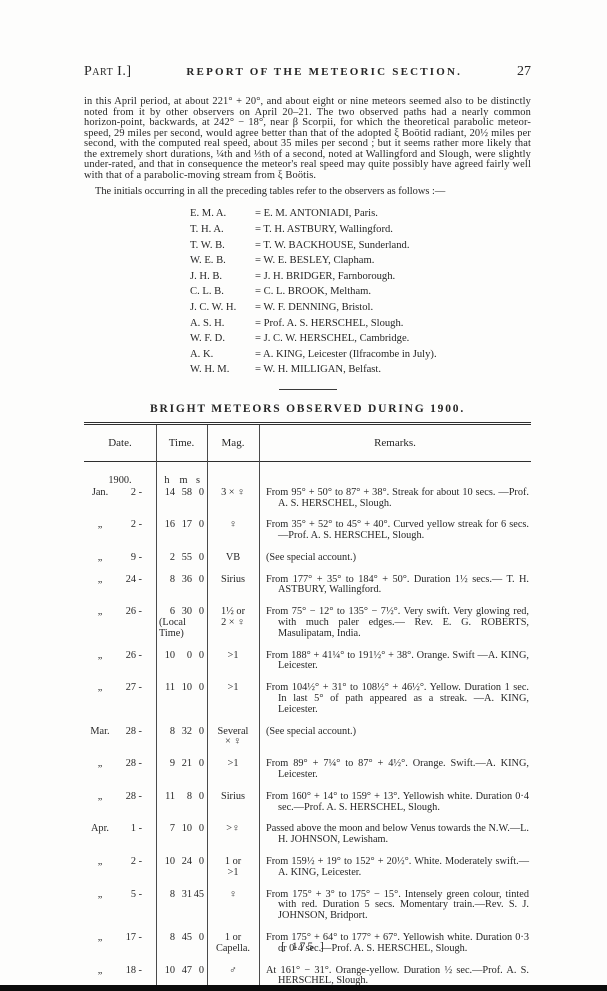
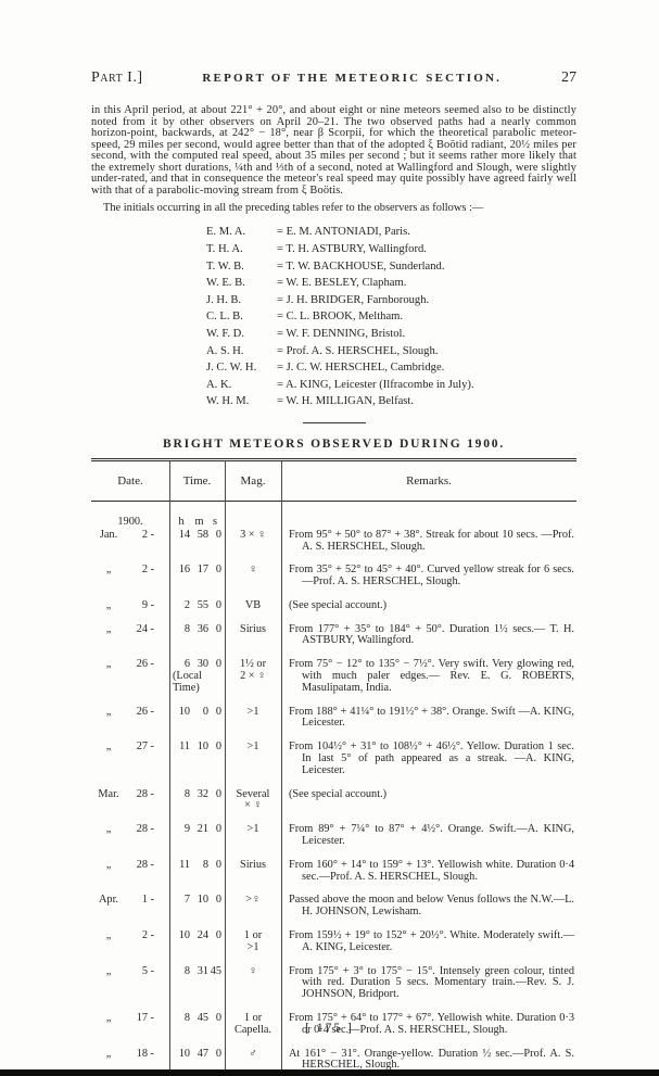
  Part I.]
  REPORT OF THE METEORIC SECTION.
  27
  in this April period, at about 221° + 20°, and about eight or nine meteors seemed also to be distinctly noted from it by other observers on April 20–21. The two observed paths had a nearly common horizon-point, backwards, at 242° − 18°, near β Scorpii, for which the theoretical parabolic meteor-speed, 29 miles per second, would agree better than that of the adopted ξ Boötid radiant, 20½ miles per second, with the computed real speed, about 35 miles per second ; but it seems rather more likely that the extremely short durations, ¼th and ⅓th of a second, noted at Wallingford and Slough, were slightly under-rated, and that in consequence the meteor's real speed may quite possibly have agreed fairly well with that of a parabolic-moving stream from ξ Boötis.
  The initials occurring in all the preceding tables refer to the observers as follows :—
  E. M. A.
  = E. M. ANTONIADI, Paris.
  T. H. A.
  = T. H. ASTBURY, Wallingford.
  T. W. B.
  = T. W. BACKHOUSE, Sunderland.
  W. E. B.
  = W. E. BESLEY, Clapham.
  J. H. B.
  = J. H. BRIDGER, Farnborough.
  C. L. B.
  = C. L. BROOK, Meltham.
- J. C. W. H.
+ W. F. D.
  = W. F. DENNING, Bristol.
  A. S. H.
  = Prof. A. S. HERSCHEL, Slough.
- W. F. D.
+ J. C. W. H.
  = J. C. W. HERSCHEL, Cambridge.
  A. K.
  = A. KING, Leicester (Ilfracombe in July).
  W. H. M.
  = W. H. MILLIGAN, Belfast.
  BRIGHT METEORS OBSERVED DURING 1900.
  Date.
  Time.
  Mag.
  Remarks.
  1900.
  h m s
  Jan. 2 -
  14 58 0
  3 × ♀
  From 95° + 50° to 87° + 38°. Streak for about 10 secs. —Prof. A. S. HERSCHEL, Slough.
  „ 2 -
  16 17 0
  ♀
  From 35° + 52° to 45° + 40°. Curved yellow streak for 6 secs.—Prof. A. S. HERSCHEL, Slough.
  „ 9 -
  2 55 0
  VB
  (See special account.)
  „ 24 -
  8 36 0
  Sirius
  From 177° + 35° to 184° + 50°. Duration 1½ secs.— T. H. ASTBURY, Wallingford.
  „ 26 -
  6 30 0(Local
  Time)
  1½ or
  2 × ♀
  From 75° − 12° to 135° − 7½°. Very swift. Very glowing red, with much paler edges.— Rev. E. G. ROBERTS, Masulipatam, India.
  „ 26 -
  10 0 0
  >1
  From 188° + 41¼° to 191½° + 38°. Orange. Swift —A. KING, Leicester.
  „ 27 -
  11 10 0
  >1
  From 104½° + 31° to 108½° + 46½°. Yellow. Duration 1 sec. In last 5° of path appeared as a streak. —A. KING, Leicester.
  Mar. 28 -
  8 32 0
  Several
  × ♀
  (See special account.)
  „ 28 -
  9 21 0
  >1
  From 89° + 7¼° to 87° + 4½°. Orange. Swift.—A. KING, Leicester.
  „ 28 -
  11 8 0
  Sirius
  From 160° + 14° to 159° + 13°. Yellowish white. Duration 0·4 sec.—Prof. A. S. HERSCHEL, Slough.
  Apr. 1 -
  7 10 0
  >♀
- Passed above the moon and below Venus towards the N.W.—L. H. JOHNSON, Lewisham.
+ Passed above the moon and below Venus follows the N.W.—L. H. JOHNSON, Lewisham.
  „ 2 -
  10 24 0
  1 or
  >1
  From 159½ + 19° to 152° + 20½°. White. Moderately swift.—A. KING, Leicester.
  „ 5 -
  8 31 45
  ♀
  From 175° + 3° to 175° − 15°. Intensely green colour, tinted with red. Duration 5 secs. Momentary train.—Rev. S. J. JOHNSON, Bridport.
  „ 17 -
  8 45 0
  1 or
  Capella.
  From 175° + 64° to 177° + 67°. Yellowish white. Duration 0·3 or 0·4 sec.—Prof. A. S. HERSCHEL, Slough.
  „ 18 -
  10 47 0
  ♂
  At 161° − 31°. Orange-yellow. Duration ½ sec.—Prof. A. S. HERSCHEL, Slough.
  [ 175 ]
